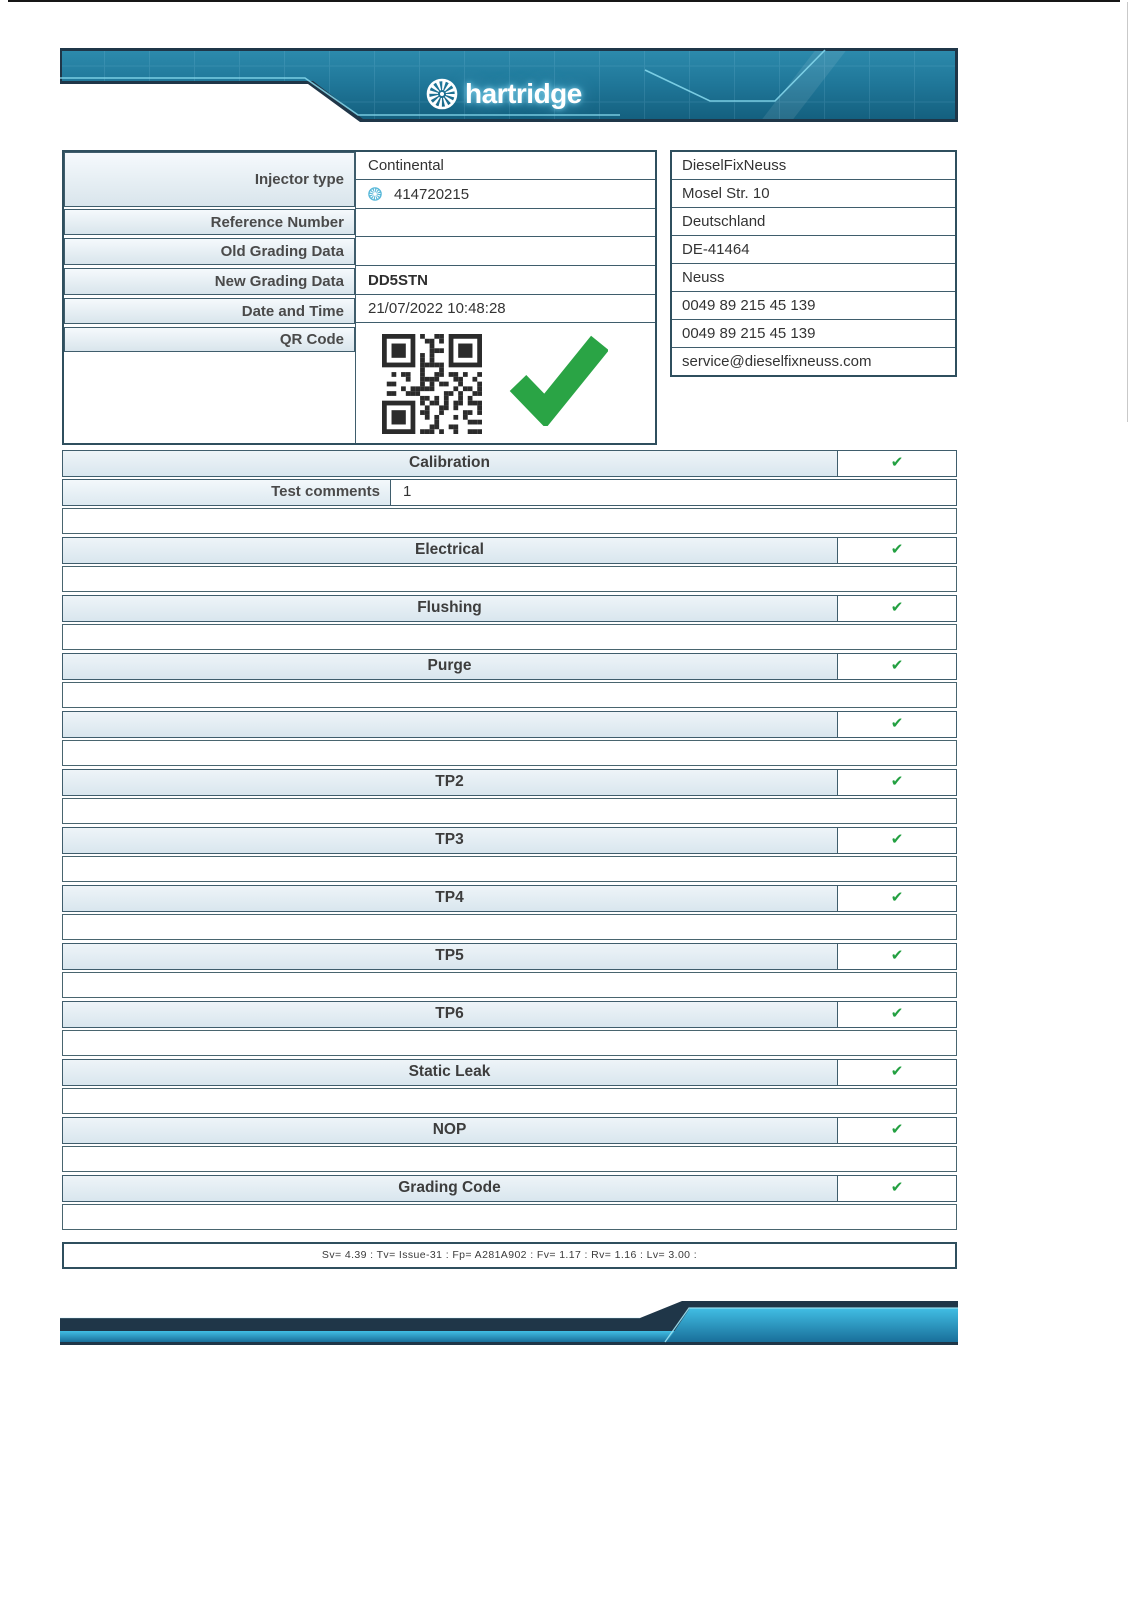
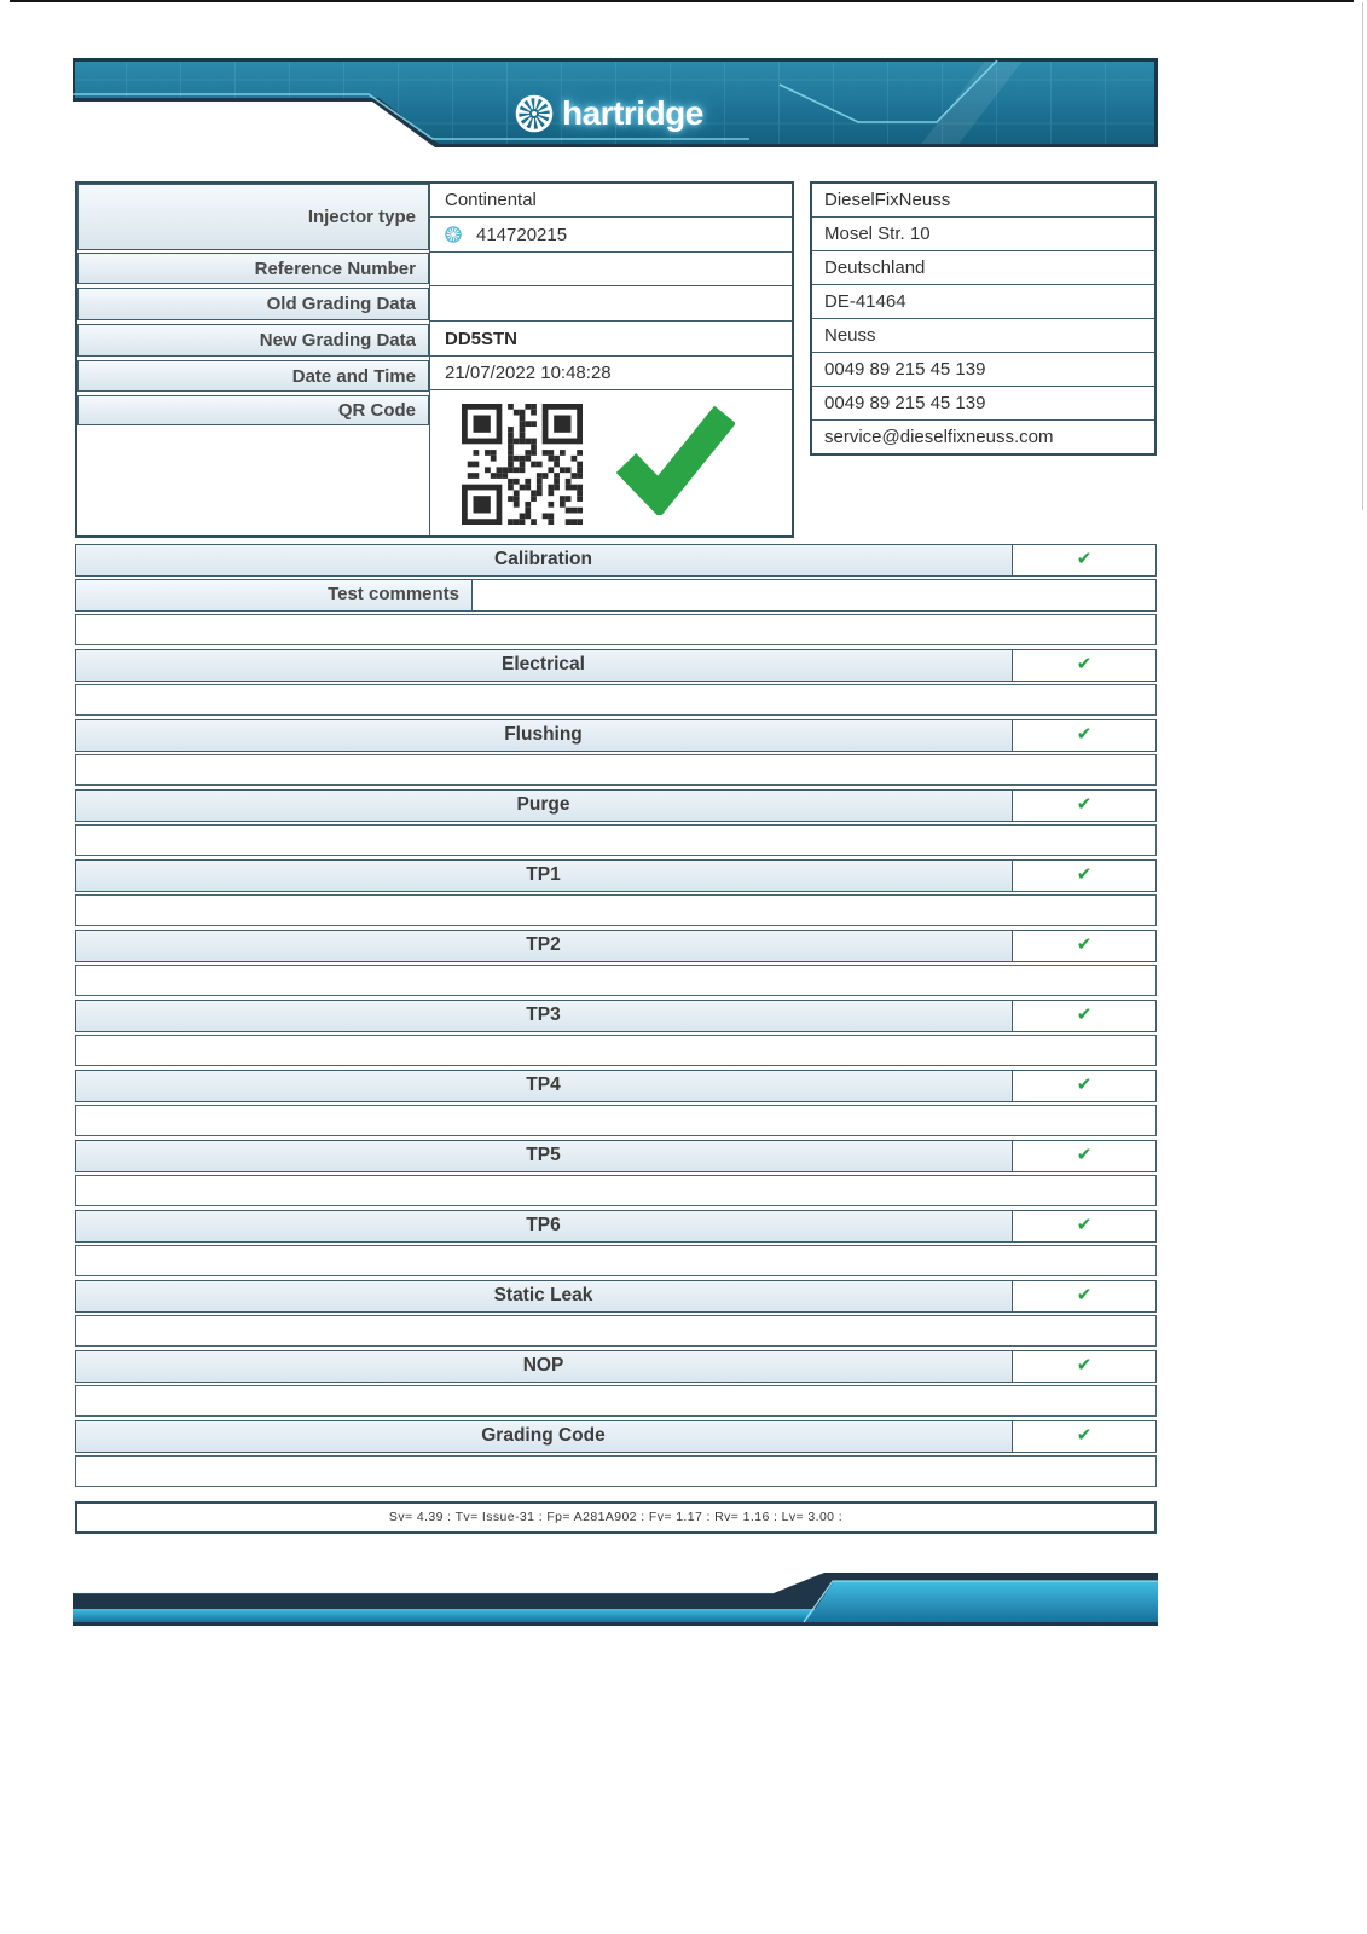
  hartridge
  Injector type
  Reference Number
  Old Grading Data
  New Grading Data
  Date and Time
  QR Code
  Continental
  414720215
  DD5STN
  21/07/2022 10:48:28
  DieselFixNeuss
  Mosel Str. 10
  Deutschland
  DE-41464
  Neuss
  0049 89 215 45 139
  0049 89 215 45 139
  service@dieselfixneuss.com
  Calibration
  ✔
  Test comments
- 1
  Electrical
  ✔
  Flushing
  ✔
  Purge
  ✔
+ TP1
  ✔
  TP2
  ✔
  TP3
  ✔
  TP4
  ✔
  TP5
  ✔
  TP6
  ✔
  Static Leak
  ✔
  NOP
  ✔
  Grading Code
  ✔
  Sv= 4.39 : Tv= Issue-31 : Fp= A281A902 : Fv= 1.17 : Rv= 1.16 : Lv= 3.00 :
